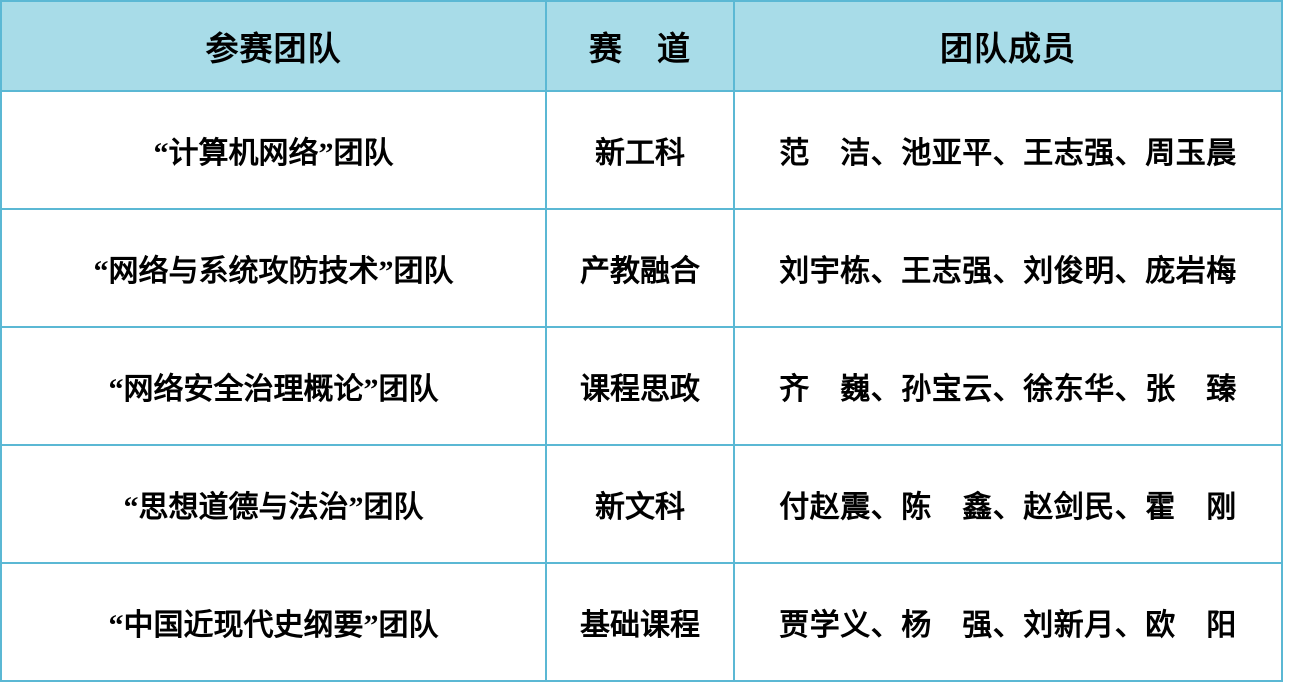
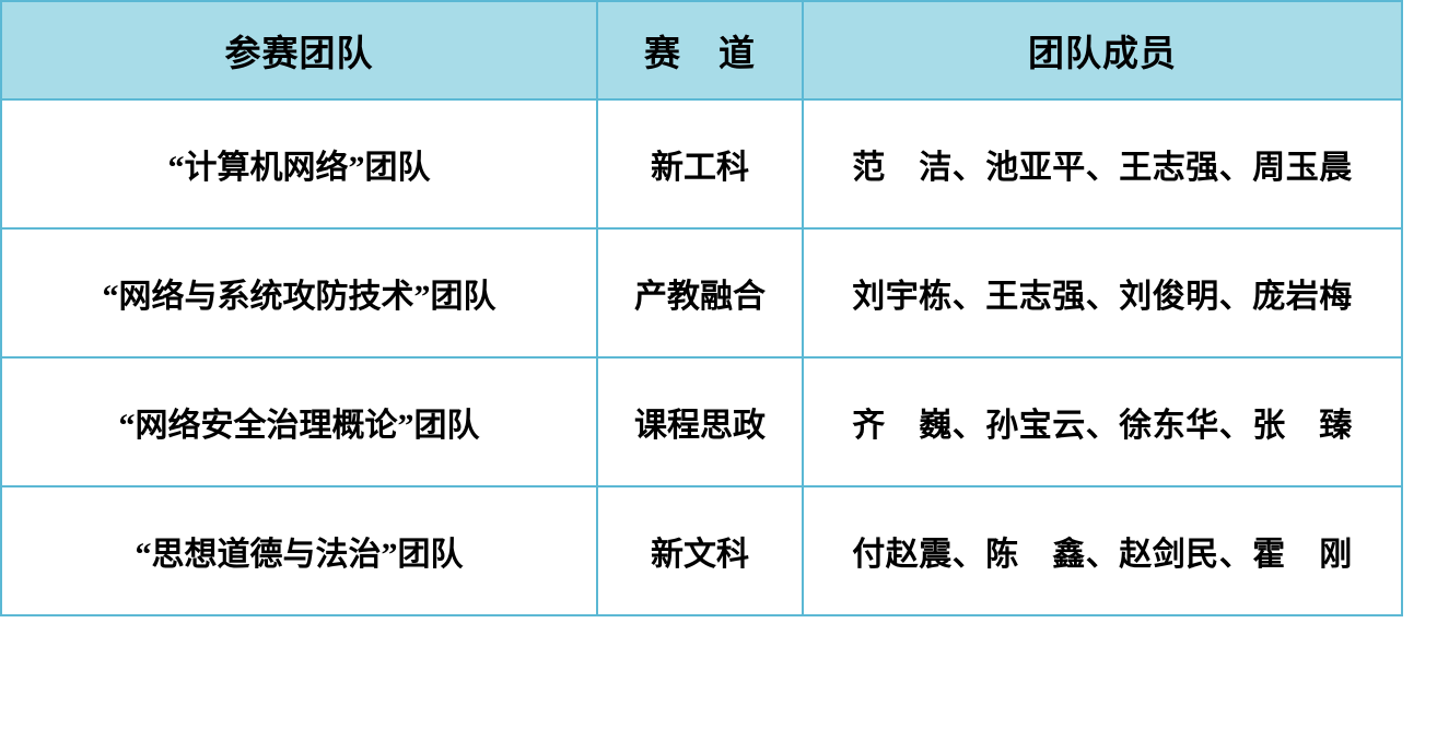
  参赛团队	赛 道	团队成员
  “计算机网络”团队	新工科	范 洁、池亚平、王志强、周玉晨
  “网络与系统攻防技术”团队	产教融合	刘宇栋、王志强、刘俊明、庞岩梅
  “网络安全治理概论”团队	课程思政	齐 巍、孙宝云、徐东华、张 臻
  “思想道德与法治”团队	新文科	付赵震、陈 鑫、赵剑民、霍 刚
- “中国近现代史纲要”团队	基础课程	贾学义、杨 强、刘新月、欧 阳
